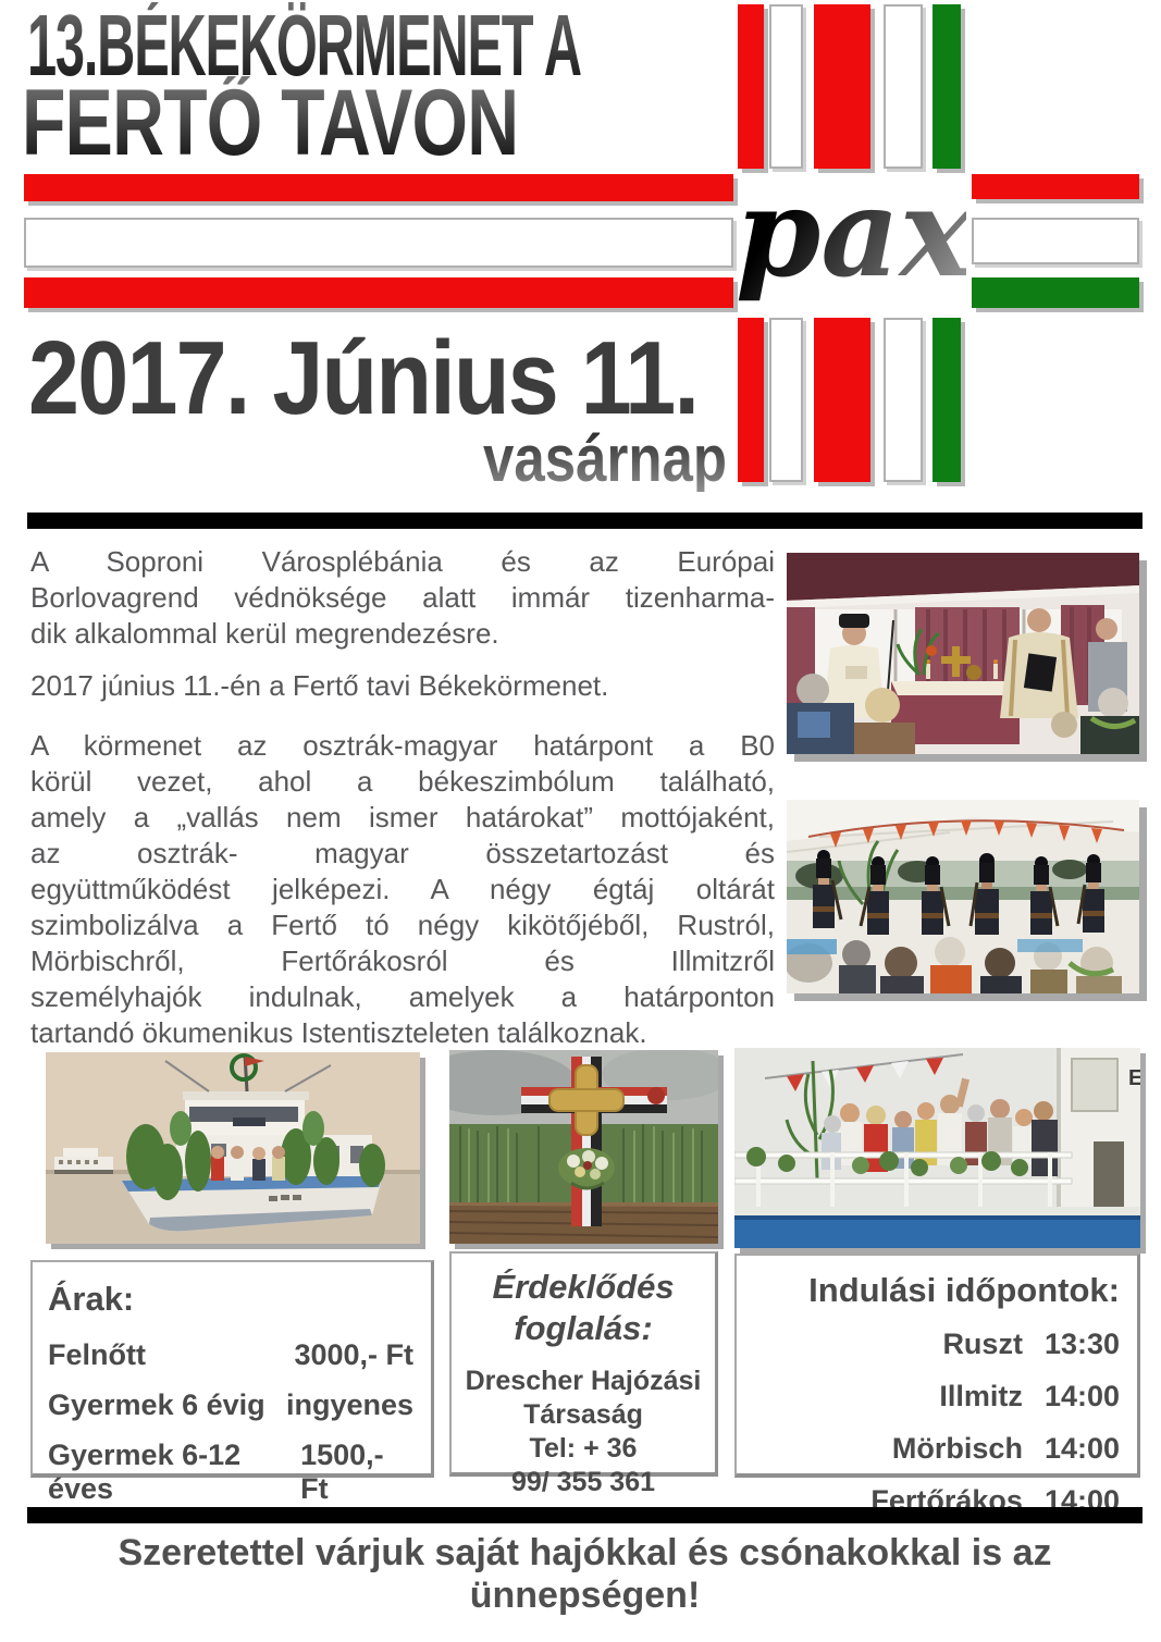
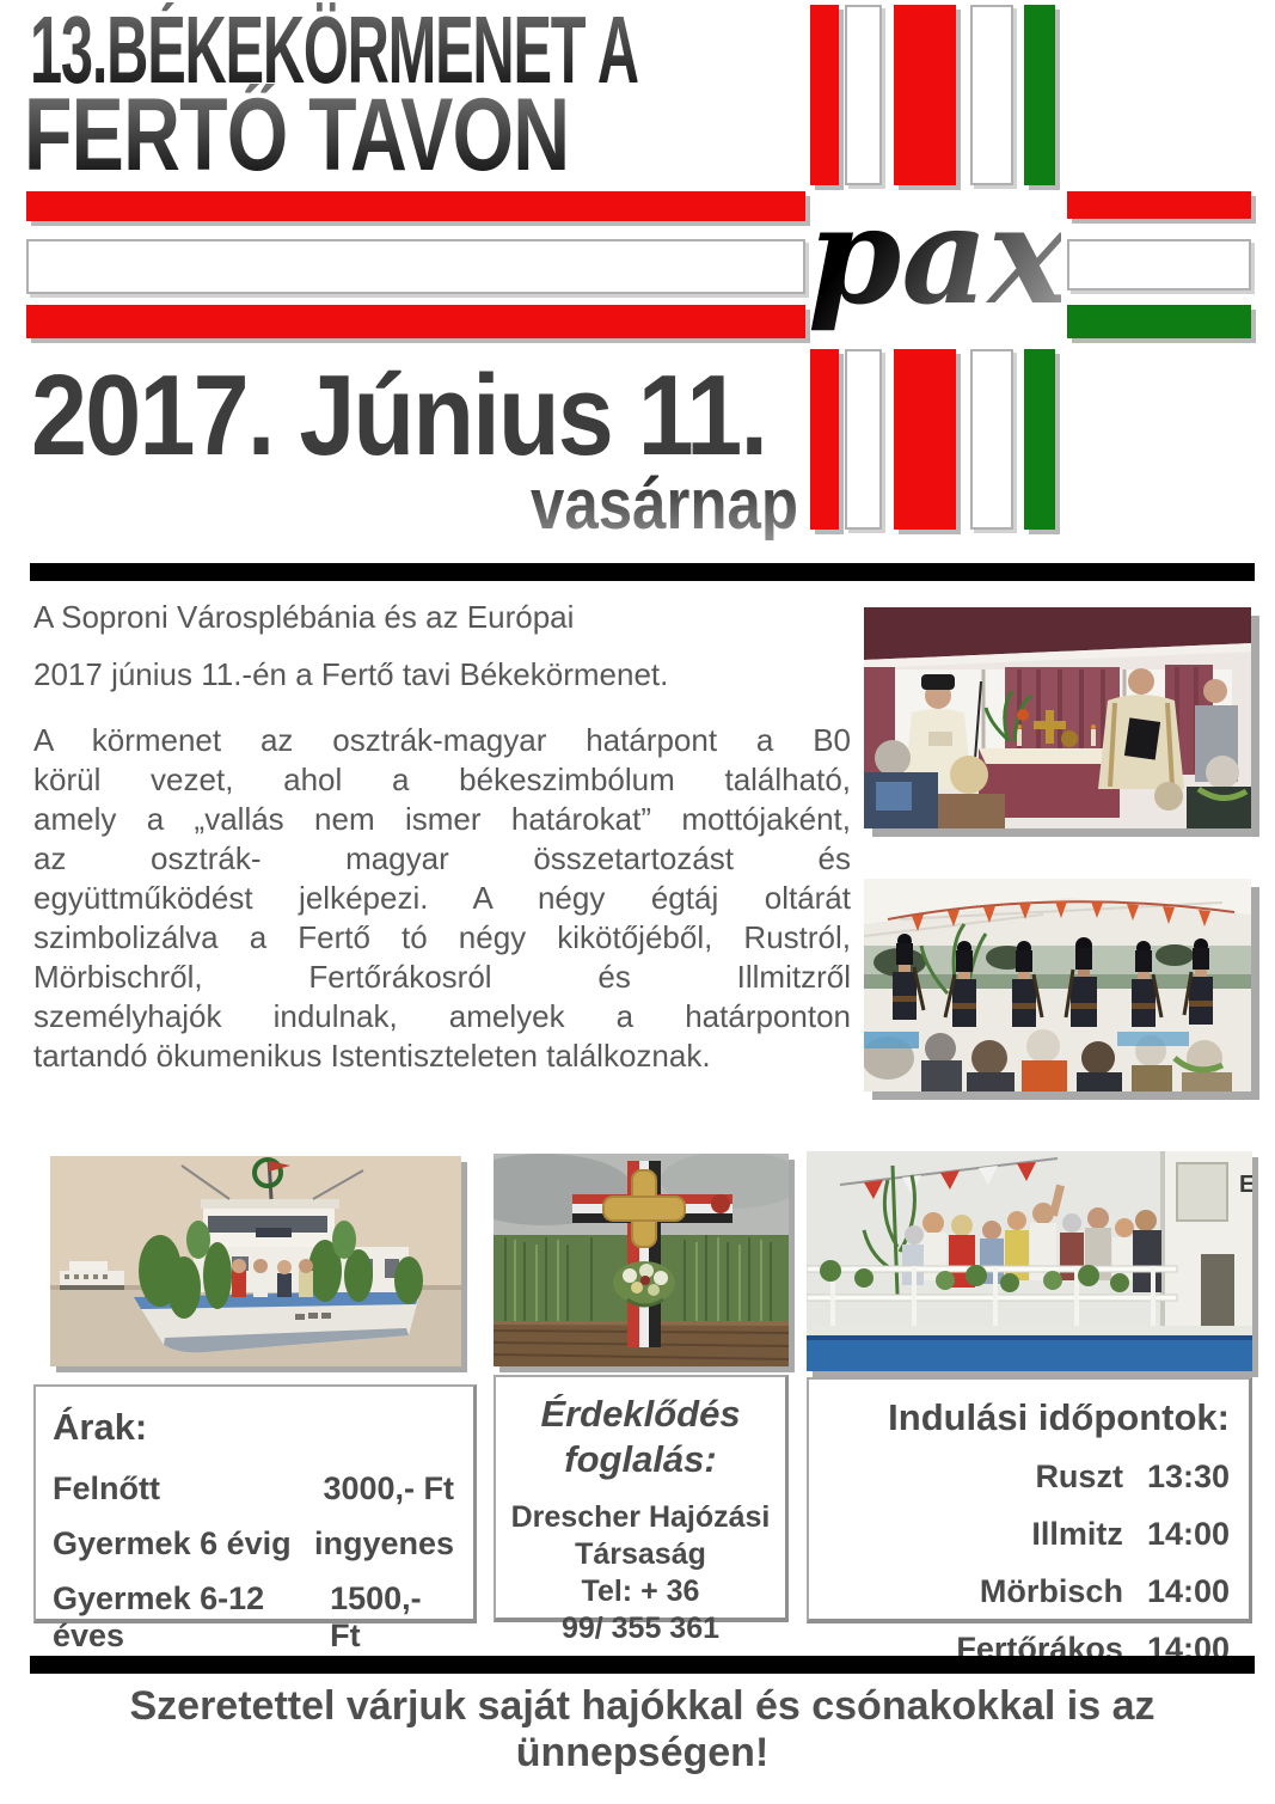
  13.BÉKEKÖRMENET A
  FERTŐ TAVON
  pax
  2017. Június 11.
  vasárnap
  A Soproni Városplébánia és az Európai
- Borlovagrend védnöksége alatt immár tizenharma-
- dik alkalommal kerül megrendezésre.
  2017 június 11.-én a Fertő tavi Békekörmenet.
  A körmenet az osztrák-magyar határpont a B0
  körül vezet, ahol a békeszimbólum található,
  amely a „vallás nem ismer határokat” mottójaként,
  az osztrák- magyar összetartozást és
  együttműködést jelképezi. A négy égtáj oltárát
  szimbolizálva a Fertő tó négy kikötőjéből, Rustról,
  Mörbischről, Fertőrákosról és Illmitzről
  személyhajók indulnak, amelyek a határponton
  tartandó ökumenikus Istentiszteleten találkoznak.
  E
  Árak:
  Felnőtt
  3000,- Ft
  Gyermek 6 évig
  ingyenes
  Gyermek 6-12 éves
  1500,- Ft
  Érdeklődés
  foglalás:
  Drescher Hajózási
  Társaság
  Tel: + 36
  99/ 355 361
  Indulási időpontok:
  Ruszt
  13:30
  Illmitz
  14:00
  Mörbisch
  14:00
  Fertőrákos
  14:00
  Szeretettel várjuk saját hajókkal és csónakokkal is az ünnepségen!
